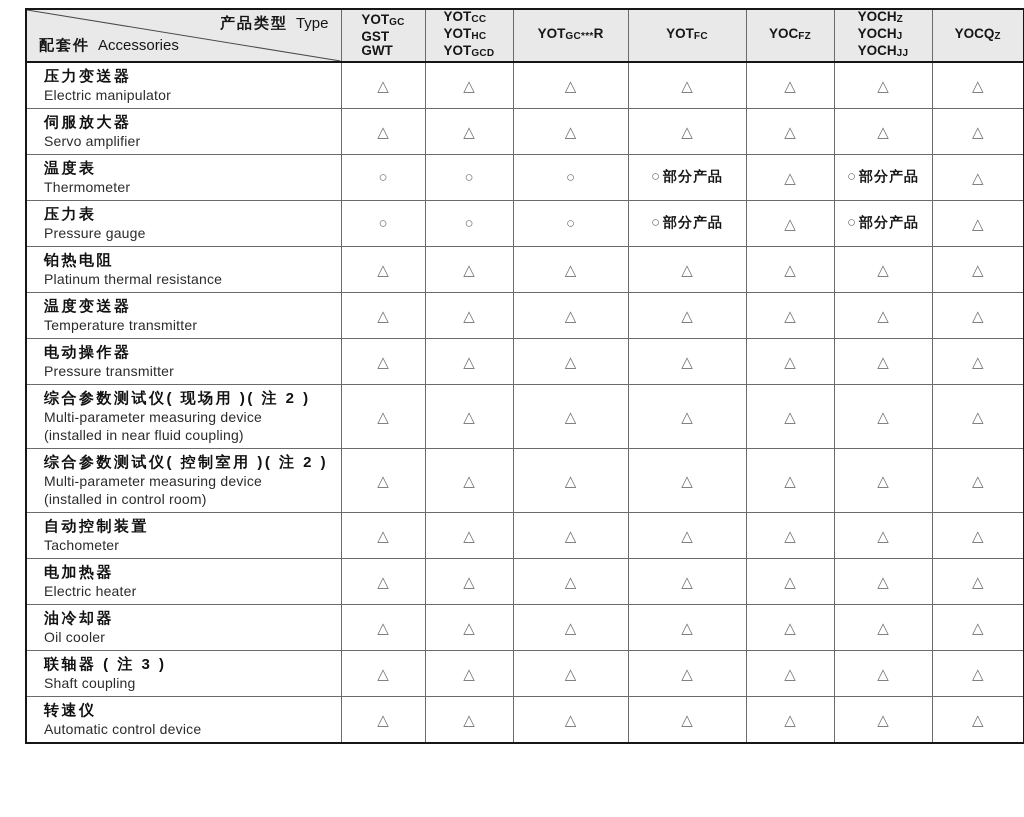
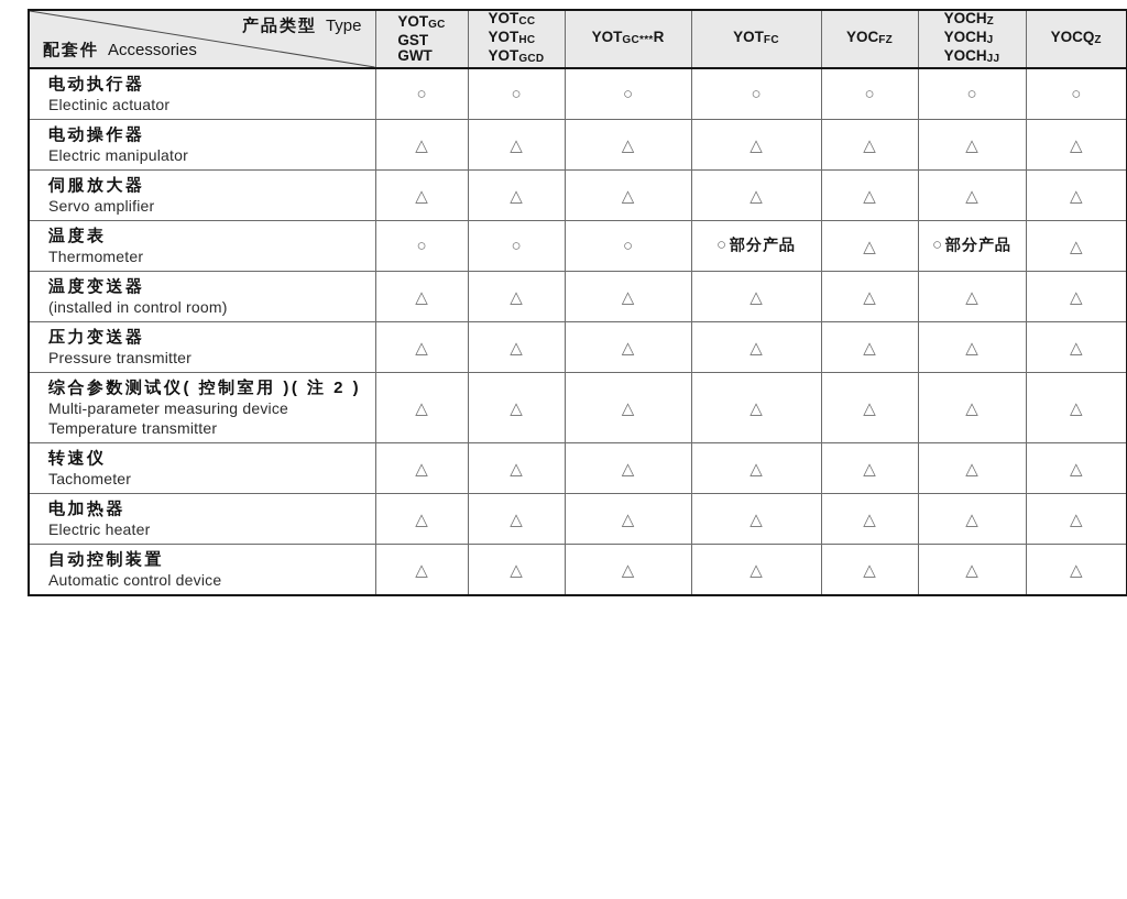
  产品类型 Type 配套件 Accessories	YOTGCGSTGWT	YOTCCYOTHCYOTGCD	YOTGC***R	YOTFC	YOCFZ	YOCHZYOCHJYOCHJJ	YOCQZ
+ 电动执行器Electinic actuator	○	○	○	○	○	○	○
- 压力变送器Electric manipulator	△	△	△	△	△	△	△
+ 电动操作器Electric manipulator	△	△	△	△	△	△	△
  伺服放大器Servo amplifier	△	△	△	△	△	△	△
  温度表Thermometer	○	○	○	○ 部分产品	△	○ 部分产品	△
- 压力表Pressure gauge	○	○	○	○ 部分产品	△	○ 部分产品	△
- 铂热电阻Platinum thermal resistance	△	△	△	△	△	△	△
- 温度变送器Temperature transmitter	△	△	△	△	△	△	△
+ 温度变送器(installed in control room)	△	△	△	△	△	△	△
- 电动操作器Pressure transmitter	△	△	△	△	△	△	△
+ 压力变送器Pressure transmitter	△	△	△	△	△	△	△
- 综合参数测试仪( 现场用 )( 注 2 )Multi-parameter measuring device(installed in near fluid coupling)	△	△	△	△	△	△	△
- 综合参数测试仪( 控制室用 )( 注 2 )Multi-parameter measuring device(installed in control room)	△	△	△	△	△	△	△
+ 综合参数测试仪( 控制室用 )( 注 2 )Multi-parameter measuring deviceTemperature transmitter	△	△	△	△	△	△	△
- 自动控制装置Tachometer	△	△	△	△	△	△	△
+ 转速仪Tachometer	△	△	△	△	△	△	△
  电加热器Electric heater	△	△	△	△	△	△	△
- 油冷却器Oil cooler	△	△	△	△	△	△	△
- 联轴器 ( 注 3 )Shaft coupling	△	△	△	△	△	△	△
- 转速仪Automatic control device	△	△	△	△	△	△	△
+ 自动控制装置Automatic control device	△	△	△	△	△	△	△
